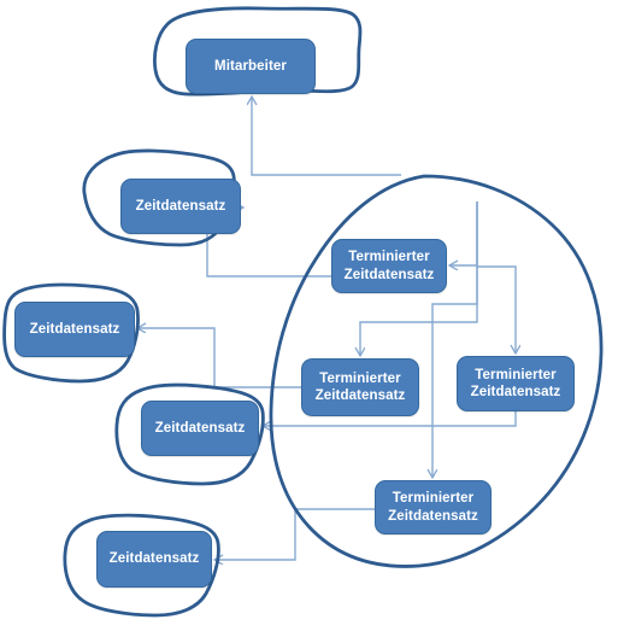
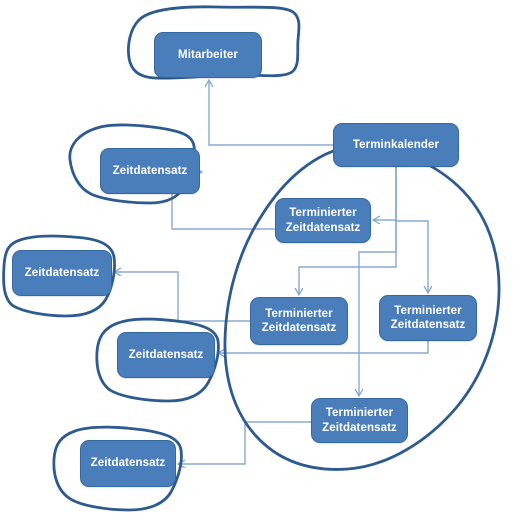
  Mitarbeiter
+ Terminkalender
  Zeitdatensatz
  Zeitdatensatz
  Zeitdatensatz
  Zeitdatensatz
  Terminierter
  Zeitdatensatz
  Terminierter
  Zeitdatensatz
  Terminierter
  Zeitdatensatz
  Terminierter
  Zeitdatensatz
